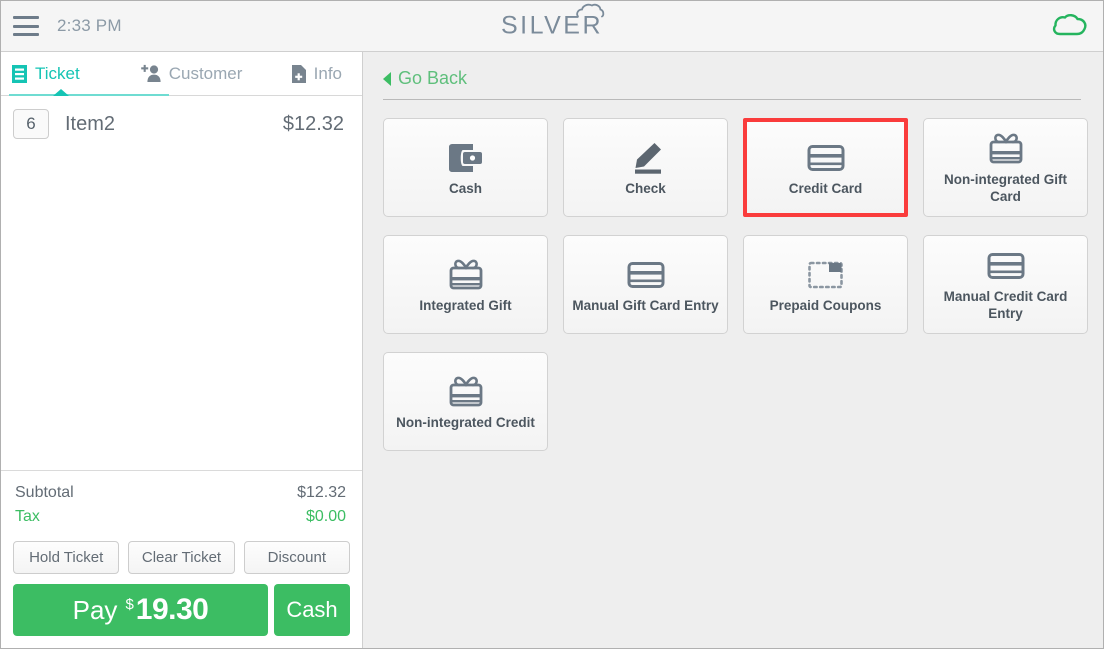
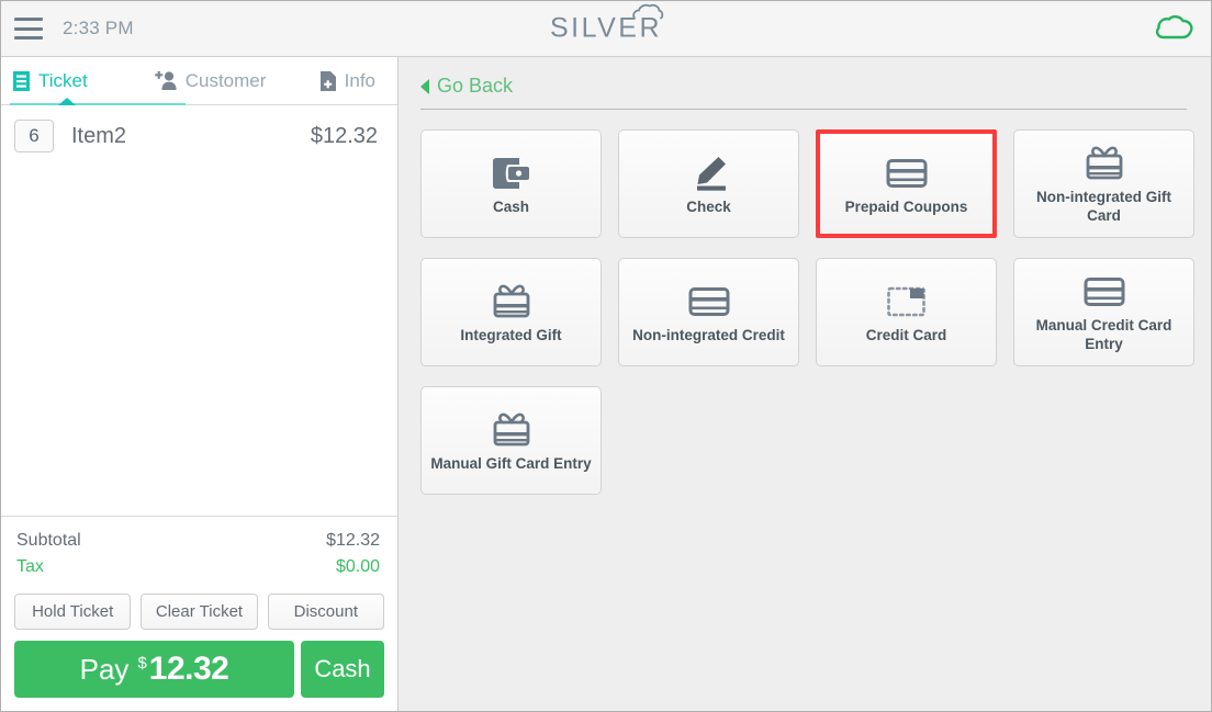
  2:33 PM
  SILVER
  Ticket
  Customer
  Info
  6
  Item2
  $12.32
  Subtotal
  $12.32
  Tax
  $0.00
  Hold Ticket
  Clear Ticket
  Discount
  Pay
  $
- 19.30
+ 12.32
  Cash
  Go Back
  Cash
  Check
- Credit Card
+ Prepaid Coupons
  Non-integrated Gift Card
  Integrated Gift
- Manual Gift Card Entry
+ Non-integrated Credit
- Prepaid Coupons
+ Credit Card
  Manual Credit Card Entry
- Non-integrated Credit
+ Manual Gift Card Entry
